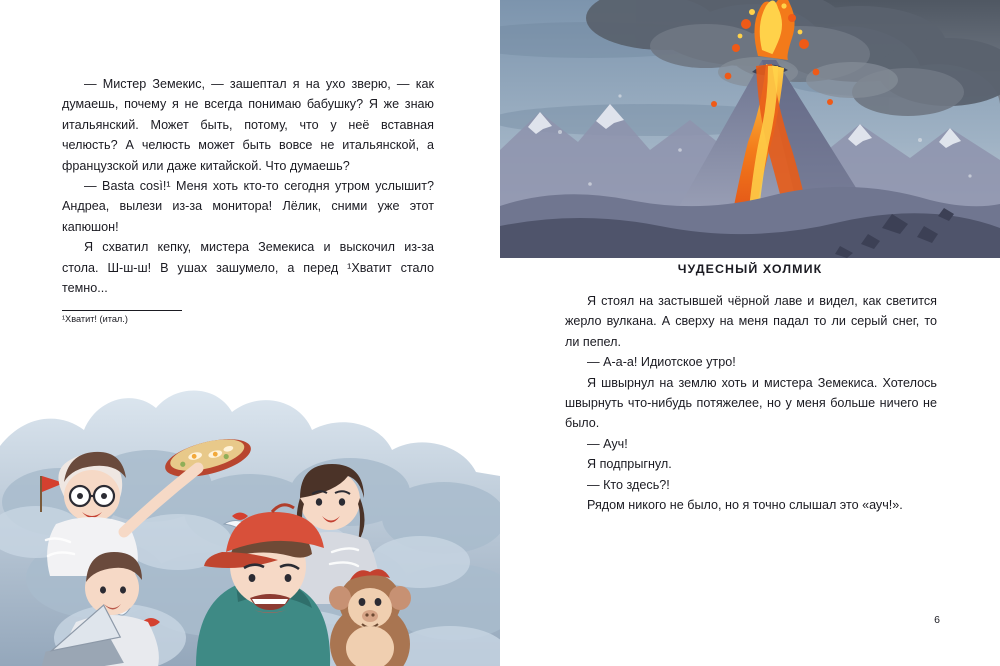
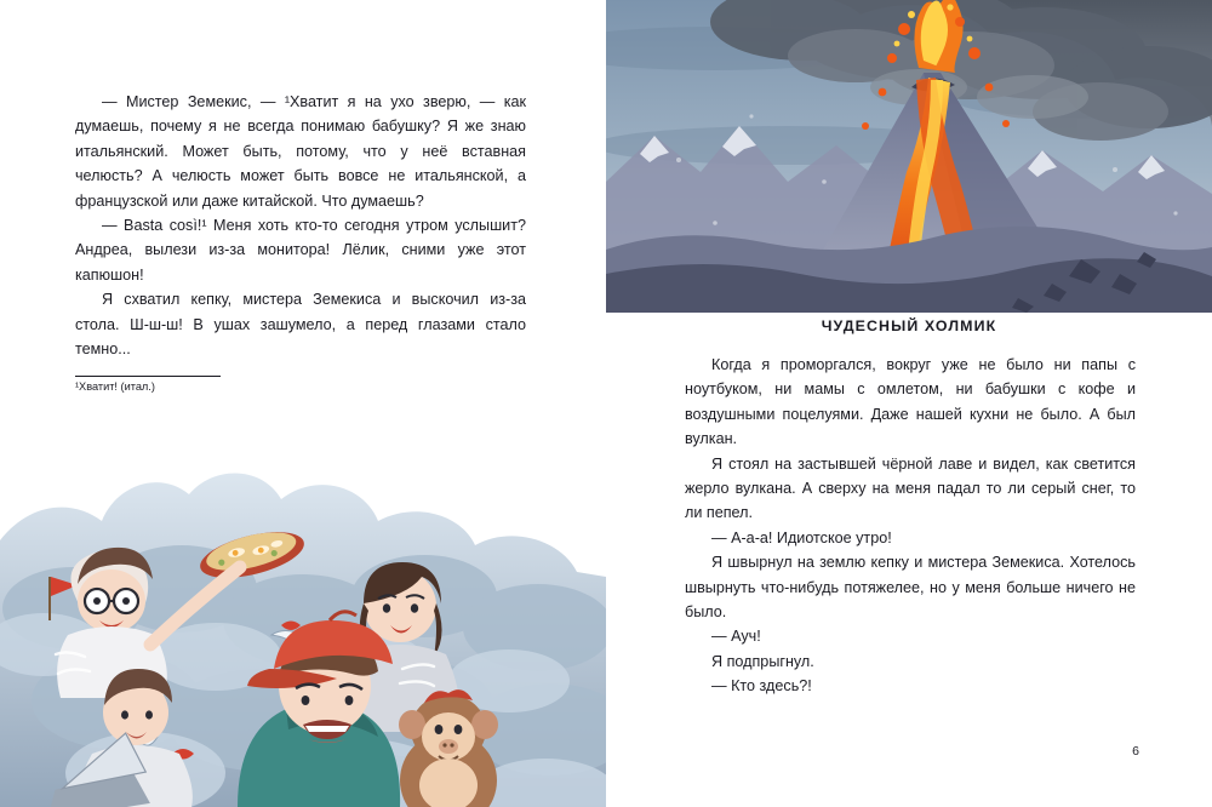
- — Мистер Земекис, — зашептал я на ухо зверю, — как думаешь, почему я не всегда понимаю бабушку? Я же знаю итальянский. Может быть, потому, что у неё вставная челюсть? А челюсть может быть вовсе не итальянской, а французской или даже китайской. Что думаешь?
+ — Мистер Земекис, — ¹Хватит я на ухо зверю, — как думаешь, почему я не всегда понимаю бабушку? Я же знаю итальянский. Может быть, потому, что у неё вставная челюсть? А челюсть может быть вовсе не итальянской, а французской или даже китайской. Что думаешь?
  — Basta così!¹ Меня хоть кто-то сегодня утром услышит? Андреа, вылези из-за монитора! Лёлик, сними уже этот капюшон!
- Я схватил кепку, мистера Земекиса и выскочил из-за стола. Ш-ш-ш! В ушах зашумело, а перед ¹Хватит стало темно...
+ Я схватил кепку, мистера Земекиса и выскочил из-за стола. Ш-ш-ш! В ушах зашумело, а перед глазами стало темно...
  ¹Хватит! (итал.)
  ЧУДЕСНЫЙ ХОЛМИК
+ Когда я проморгался, вокруг уже не было ни папы с ноутбуком, ни мамы с омлетом, ни бабушки с кофе и воздушными поцелуями. Даже нашей кухни не было. А был вулкан.
  Я стоял на застывшей чёрной лаве и видел, как светится жерло вулкана. А сверху на меня падал то ли серый снег, то ли пепел.
  — А-а-а! Идиотское утро!
- Я швырнул на землю хоть и мистера Земекиса. Хотелось швырнуть что-нибудь потяжелее, но у меня больше ничего не было.
+ Я швырнул на землю кепку и мистера Земекиса. Хотелось швырнуть что-нибудь потяжелее, но у меня больше ничего не было.
  — Ауч!
  Я подпрыгнул.
  — Кто здесь?!
- Рядом никого не было, но я точно слышал это «ауч!».
  6
